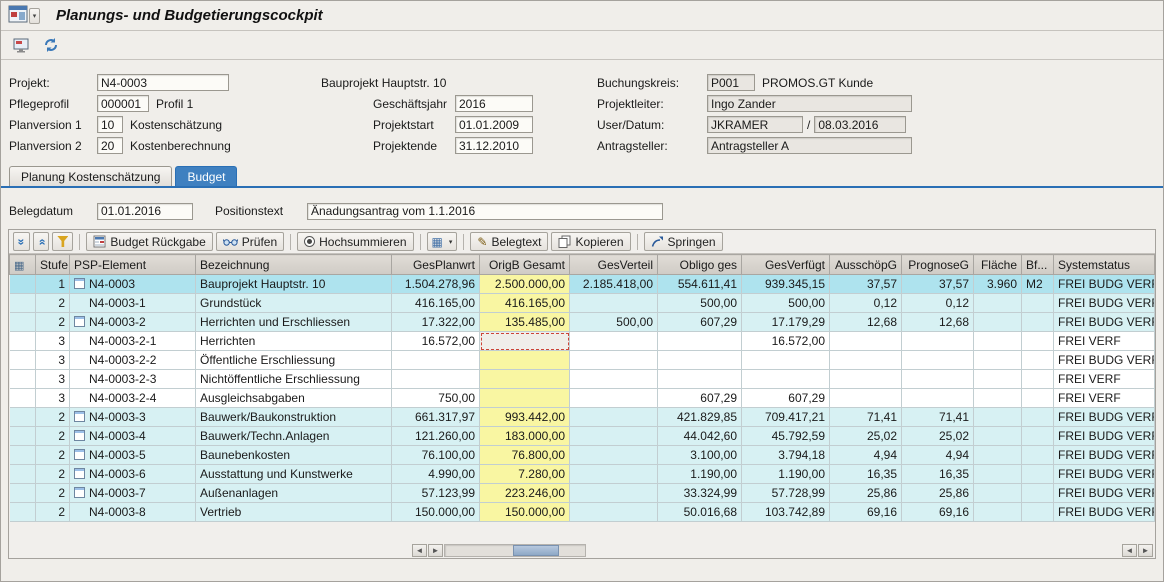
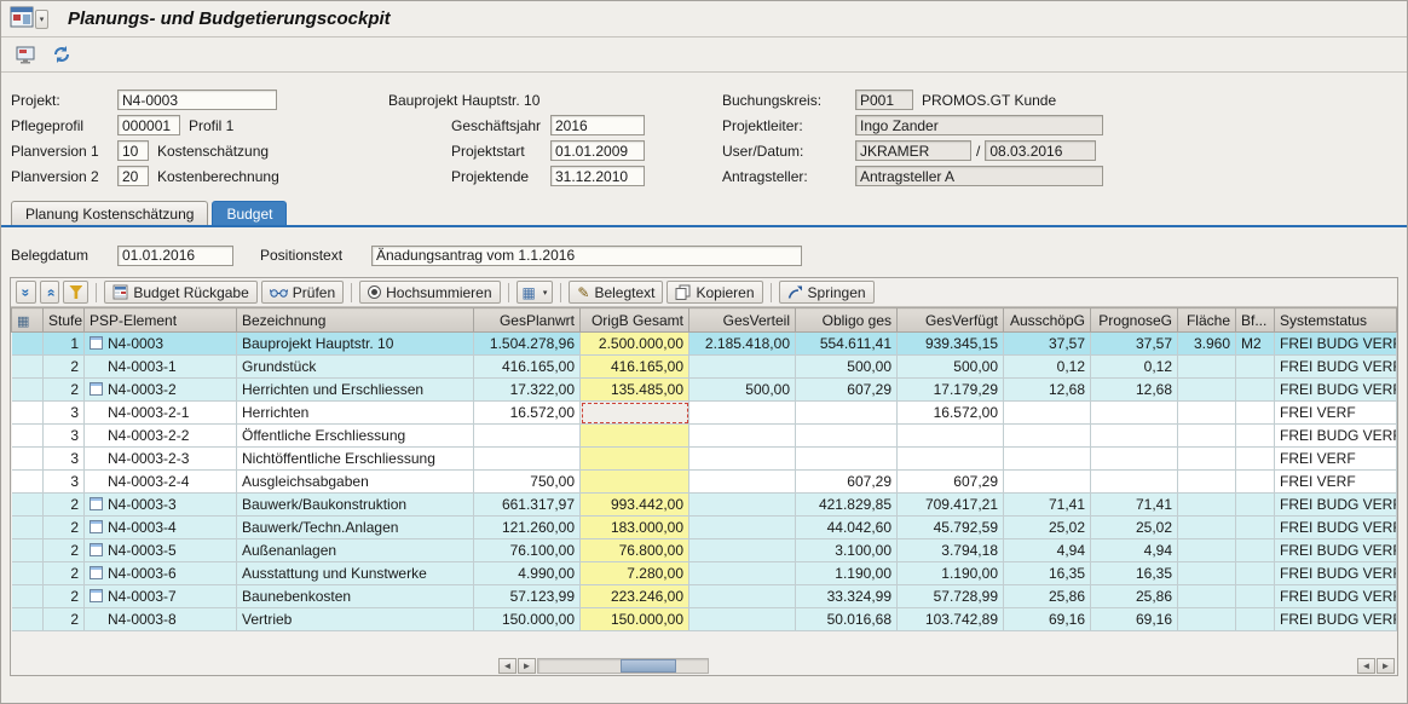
  Planungs- und Budgetierungscockpit
  Projekt:
  N4-0003
  Bauprojekt Hauptstr. 10
  Buchungskreis:
  P001
  PROMOS.GT Kunde
  Pflegeprofil
  000001
  Profil 1
  Geschäftsjahr
  2016
  Projektleiter:
  Ingo Zander
  Planversion 1
  10
  Kostenschätzung
  Projektstart
  01.01.2009
  User/Datum:
  JKRAMER
  /
  08.03.2016
  Planversion 2
  20
  Kostenberechnung
  Projektende
  31.12.2010
  Antragsteller:
  Antragsteller A
  Planung Kostenschätzung
  Budget
  Belegdatum
  01.01.2016
  Positionstext
  Änadungsantrag vom 1.1.2016
  Budget Rückgabe
  Prüfen
  Hochsummieren
  ▦
  ✎
  Belegtext
  Kopieren
  Springen
  ▦	Stufe	PSP-Element	Bezeichnung	GesPlanwrt	OrigB Gesamt	GesVerteil	Obligo ges	GesVerfügt	AusschöpG	PrognoseG	Fläche	Bf...	Systemstatus
  	1	N4-0003	Bauprojekt Hauptstr. 10	1.504.278,96	2.500.000,00	2.185.418,00	554.611,41	939.345,15	37,57	37,57	3.960	M2	FREI BUDG VER
  	2	N4-0003-1	Grundstück	416.165,00	416.165,00		500,00	500,00	0,12	0,12			FREI BUDG VER
  	2	N4-0003-2	Herrichten und Erschliessen	17.322,00	135.485,00	500,00	607,29	17.179,29	12,68	12,68			FREI BUDG VER
  	3	N4-0003-2-1	Herrichten	16.572,00				16.572,00					FREI VERF
  	3	N4-0003-2-2	Öffentliche Erschliessung										FREI BUDG VER
  	3	N4-0003-2-3	Nichtöffentliche Erschliessung										FREI VERF
  	3	N4-0003-2-4	Ausgleichsabgaben	750,00			607,29	607,29					FREI VERF
  	2	N4-0003-3	Bauwerk/Baukonstruktion	661.317,97	993.442,00		421.829,85	709.417,21	71,41	71,41			FREI BUDG VER
  	2	N4-0003-4	Bauwerk/Techn.Anlagen	121.260,00	183.000,00		44.042,60	45.792,59	25,02	25,02			FREI BUDG VER
- 	2	N4-0003-5	Baunebenkosten	76.100,00	76.800,00		3.100,00	3.794,18	4,94	4,94			FREI BUDG VER
+ 	2	N4-0003-5	Außenanlagen	76.100,00	76.800,00		3.100,00	3.794,18	4,94	4,94			FREI BUDG VER
  	2	N4-0003-6	Ausstattung und Kunstwerke	4.990,00	7.280,00		1.190,00	1.190,00	16,35	16,35			FREI BUDG VER
- 	2	N4-0003-7	Außenanlagen	57.123,99	223.246,00		33.324,99	57.728,99	25,86	25,86			FREI BUDG VER
+ 	2	N4-0003-7	Baunebenkosten	57.123,99	223.246,00		33.324,99	57.728,99	25,86	25,86			FREI BUDG VER
  	2	N4-0003-8	Vertrieb	150.000,00	150.000,00		50.016,68	103.742,89	69,16	69,16			FREI BUDG VER
  ◄
  ►
  ◄
  ►
